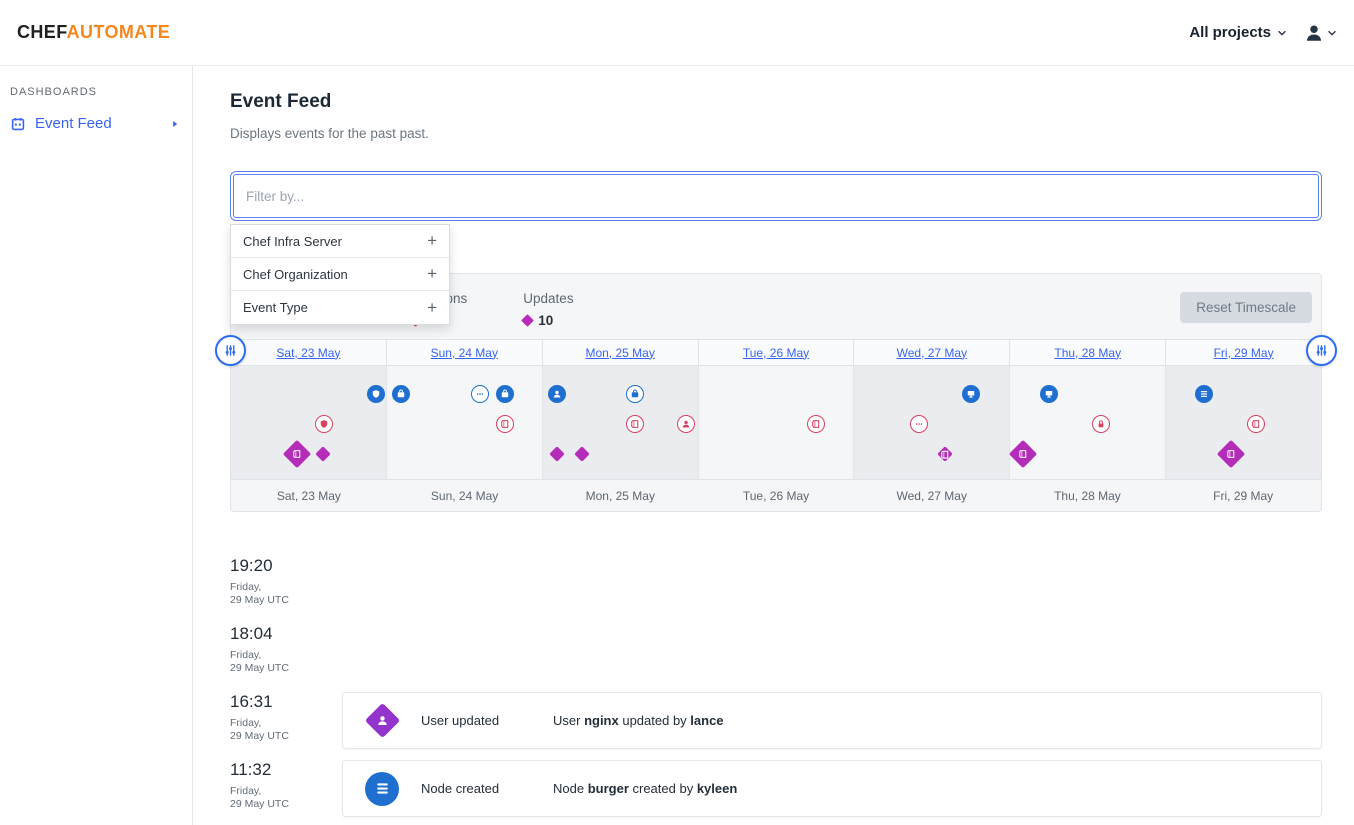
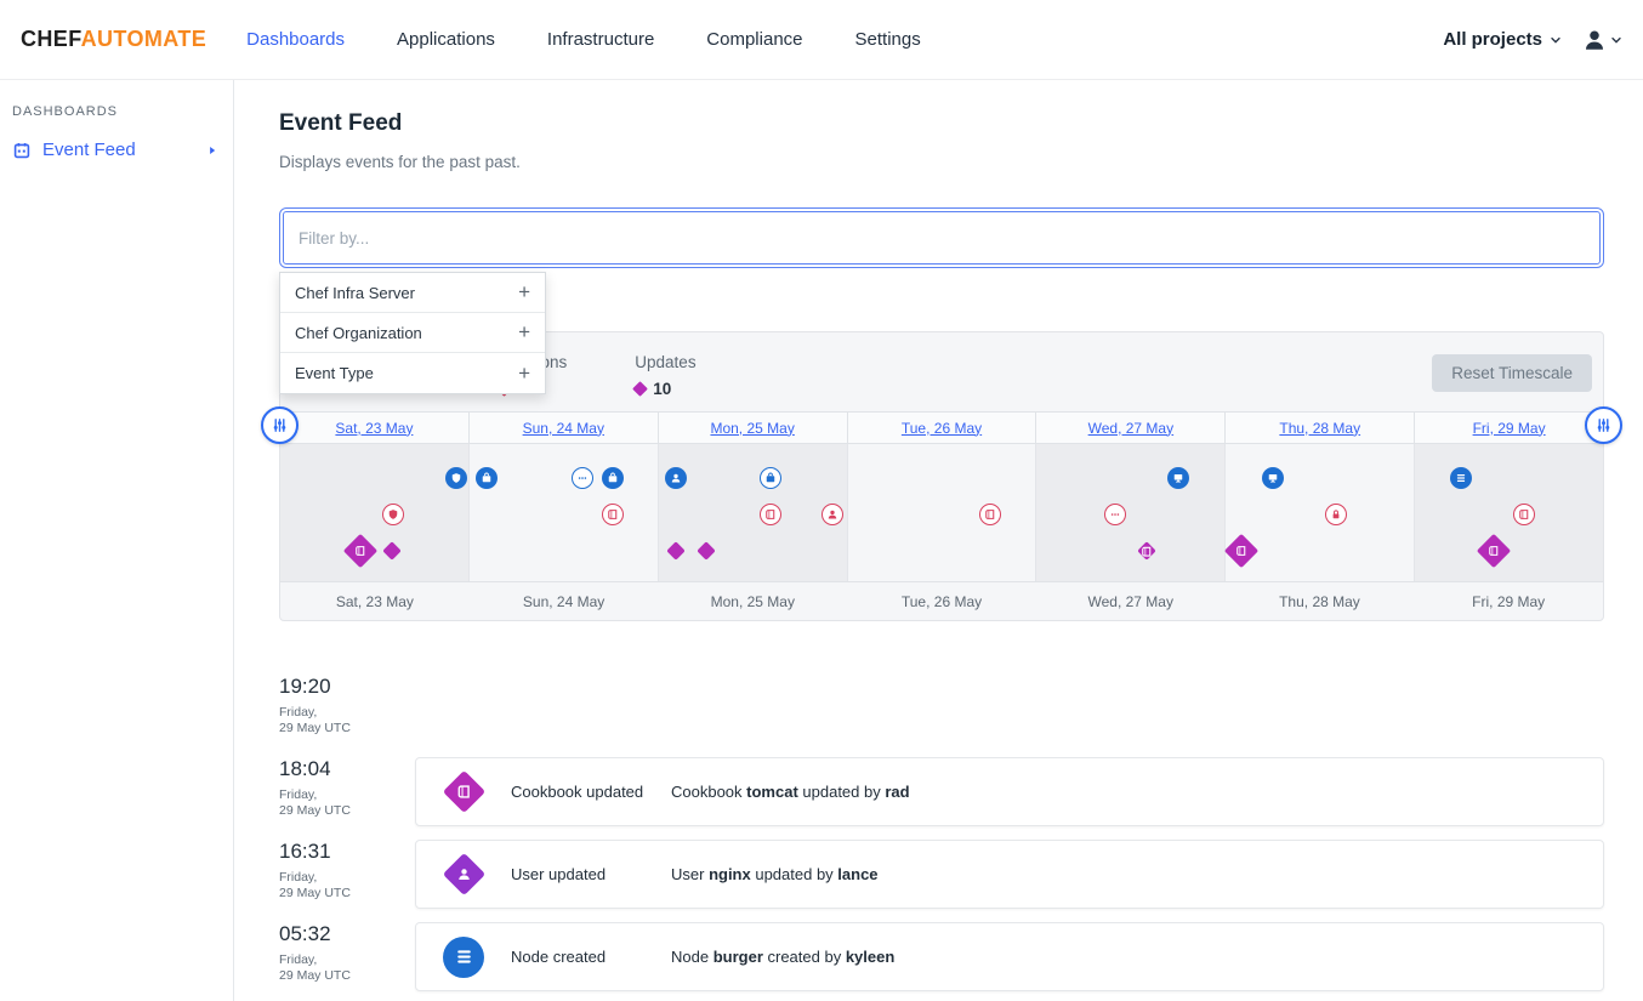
  CHEFAUTOMATE
+ Dashboards
+ Applications
+ Infrastructure
+ Compliance
+ Settings
  All projects
  DASHBOARDS
  Event Feed
  Event Feed
  Displays events for the past past.
  Filter by...
  Chef Infra Server
  +
  Chef Organization
  +
  Event Type
  +
  Updates
  10
  Reset Timescale
  Sat, 23 May
  Sun, 24 May
  Mon, 25 May
  Tue, 26 May
  Wed, 27 May
  Thu, 28 May
  Fri, 29 May
  Sat, 23 May
  Sun, 24 May
  Mon, 25 May
  Tue, 26 May
  Wed, 27 May
  Thu, 28 May
  Fri, 29 May
  19:20
  Friday,
  29 May UTC
  18:04
  Friday,
  29 May UTC
+ Cookbook updated
+ Cookbook tomcat updated by rad
  16:31
  Friday,
  29 May UTC
  User updated
  User nginx updated by lance
- 11:32
+ 05:32
  Friday,
  29 May UTC
  Node created
  Node burger created by kyleen
